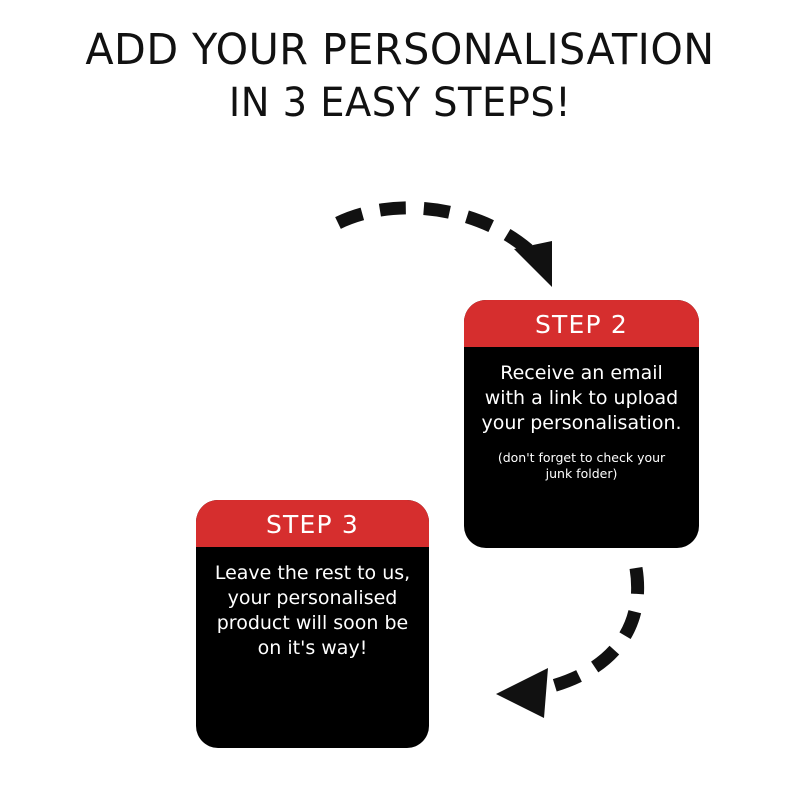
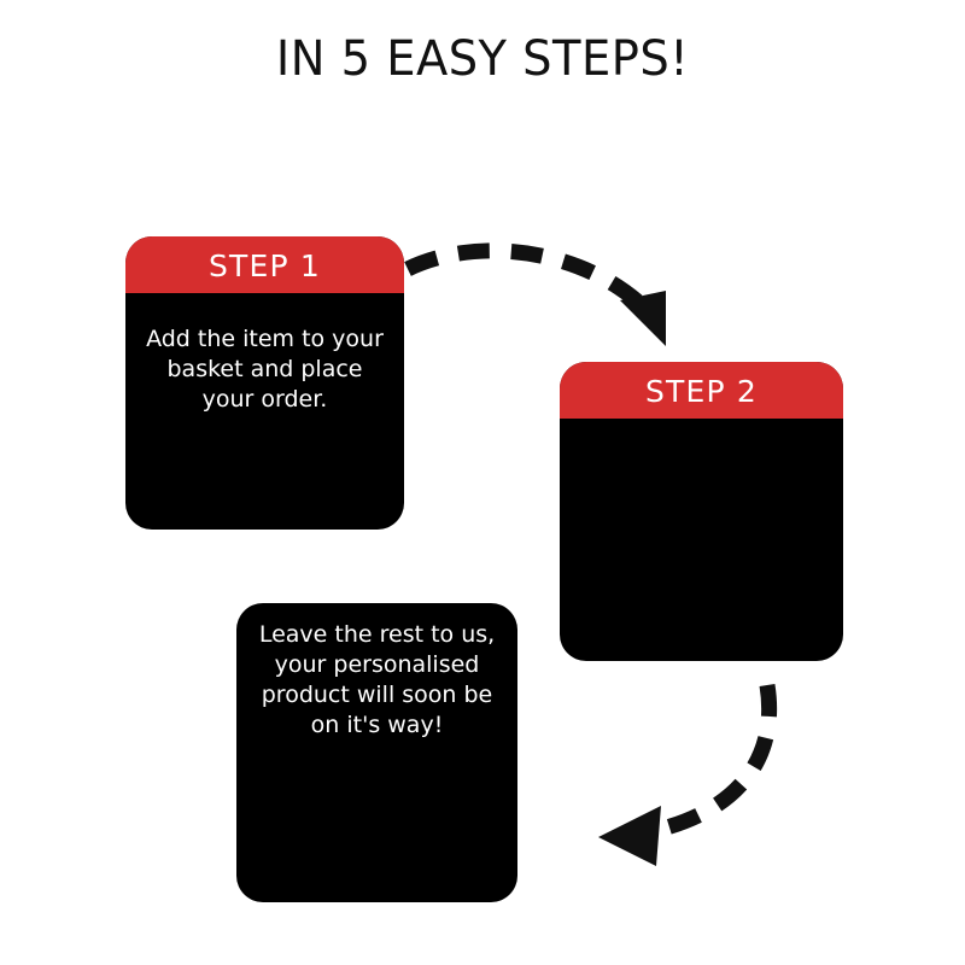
- ADD YOUR PERSONALISATION
- IN 3 EASY STEPS!
+ IN 5 EASY STEPS!
+ STEP 1
+ Add the item to your basket and place your order.
  STEP 2
- Receive an email with a link to upload your personalisation.
- (don't forget to check your junk folder)
- STEP 3
  Leave the rest to us, your personalised product will soon be on it's way!
